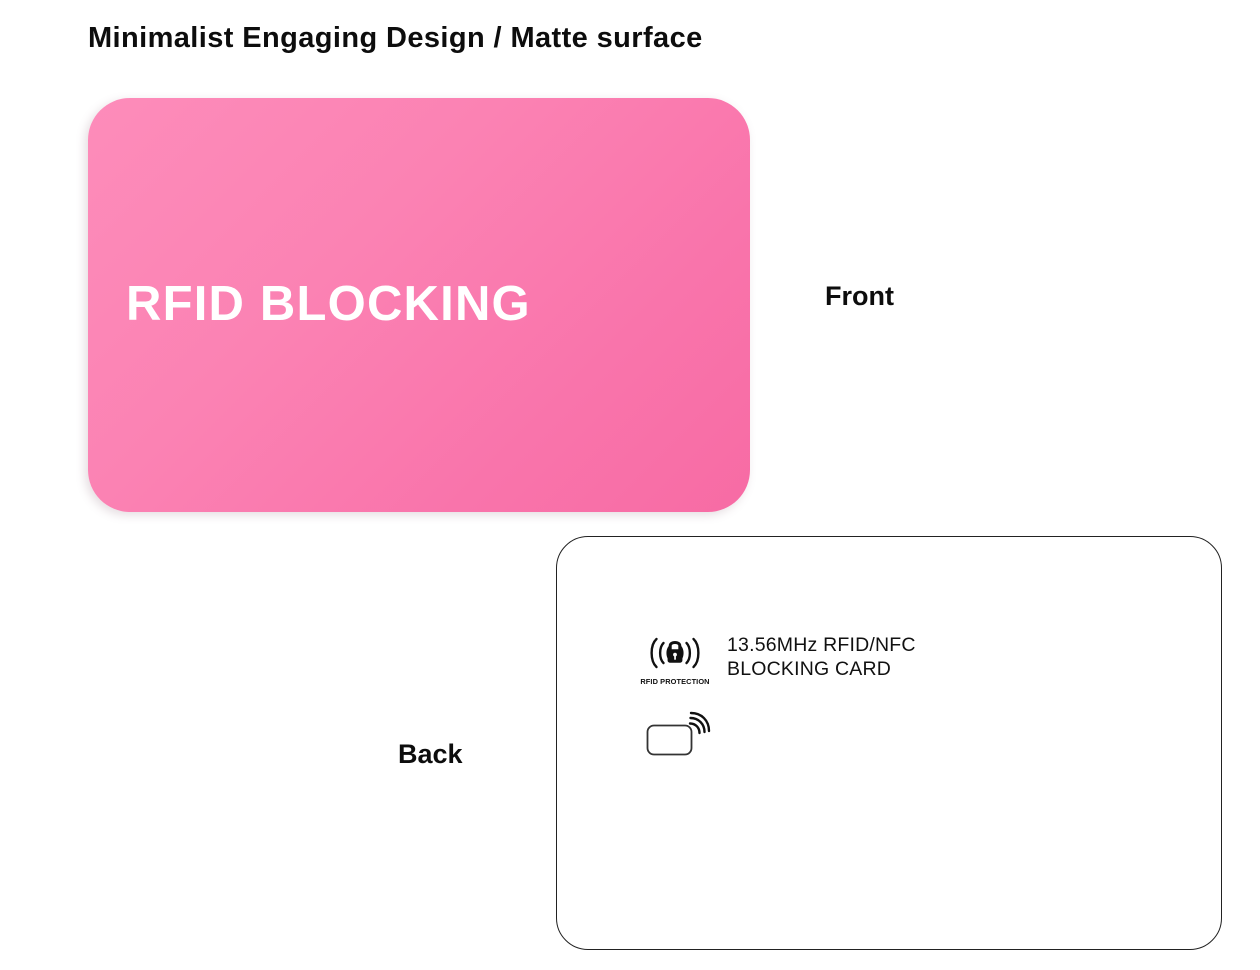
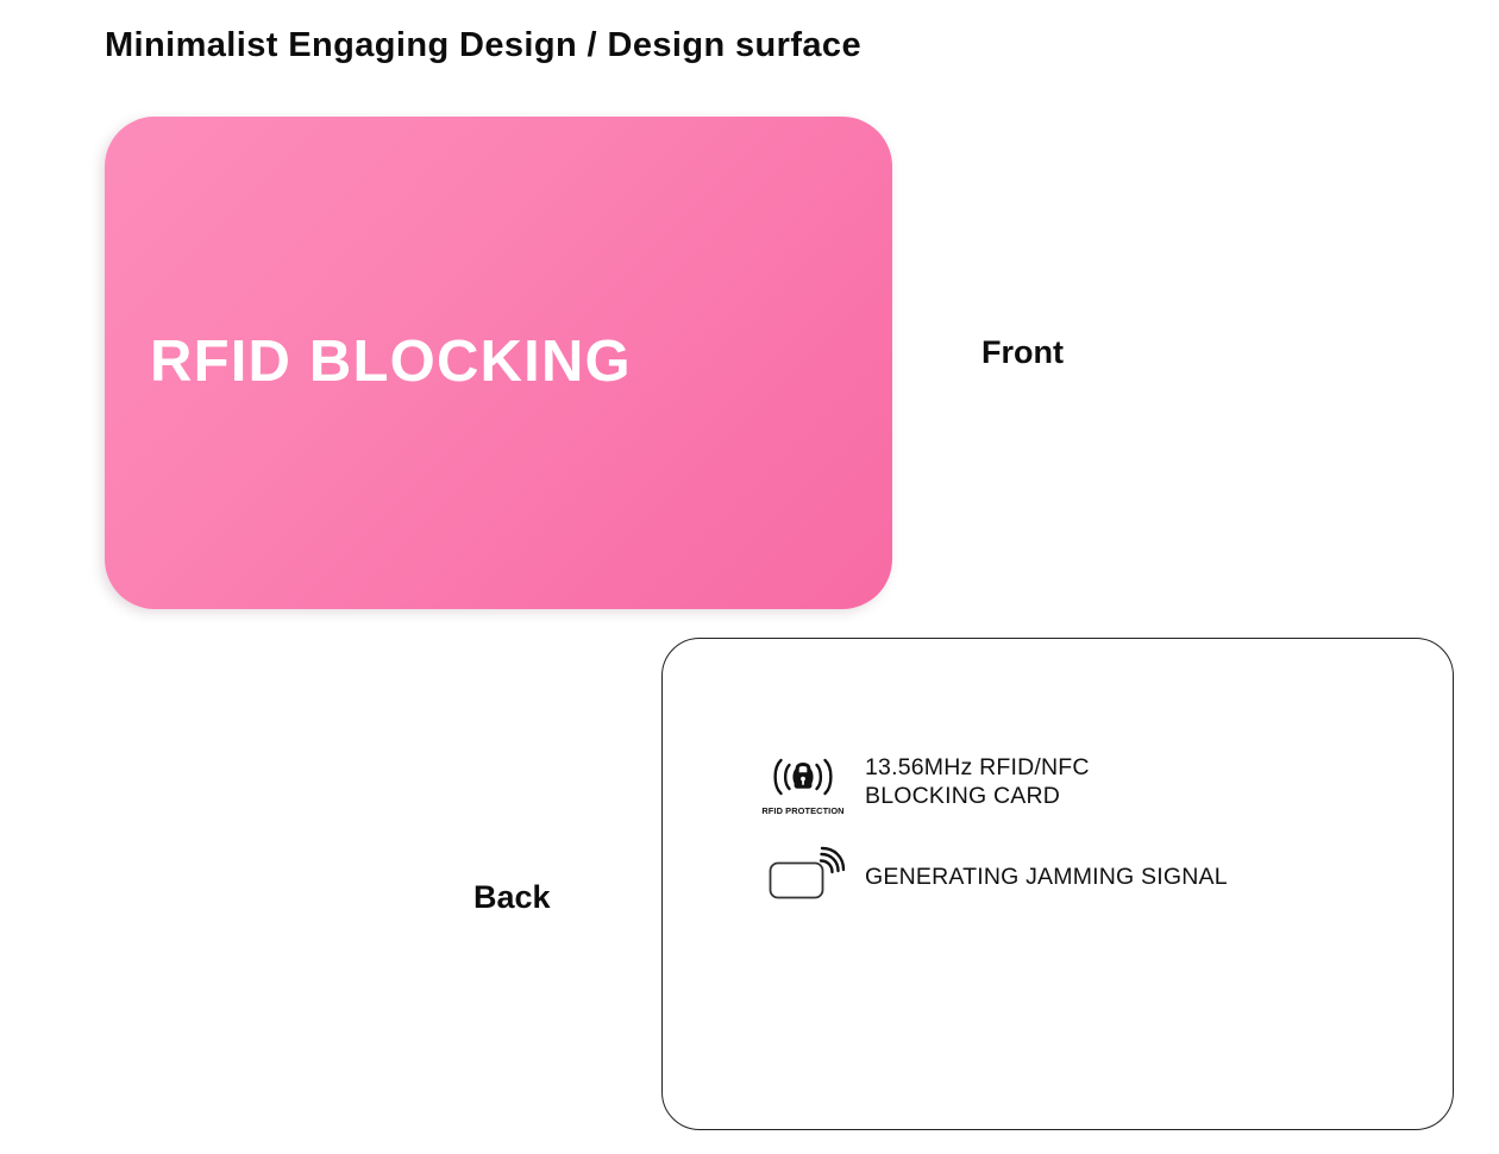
- Minimalist Engaging Design / Matte surface
+ Minimalist Engaging Design / Design surface
  RFID BLOCKING
  Front
  Back
  RFID PROTECTION
  13.56MHz RFID/NFC
  BLOCKING CARD
+ GENERATING JAMMING SIGNAL
